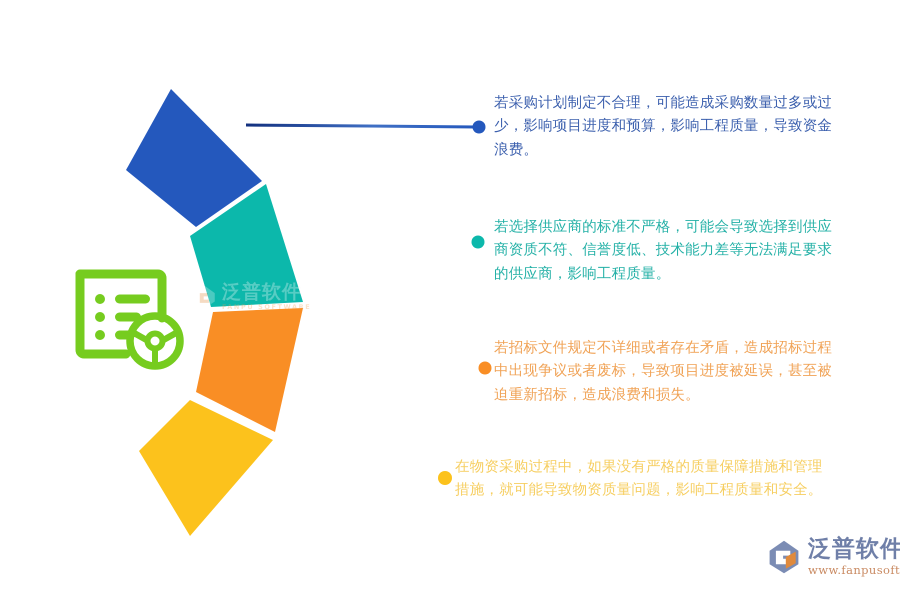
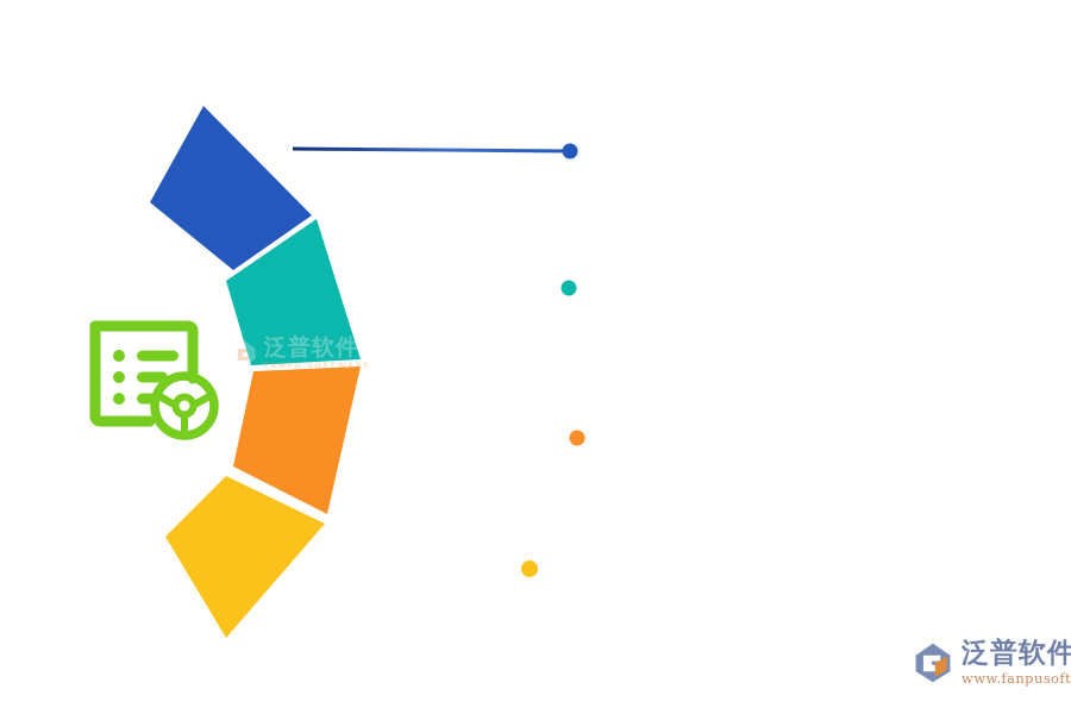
  泛普软件
  FANPU SOFTWARE
- 若采购计划制定不合理，可能造成采购数量过多或过少，影响项目进度和预算，影响工程质量，导致资金浪费。
- 若选择供应商的标准不严格，可能会导致选择到供应商资质不符、信誉度低、技术能力差等无法满足要求的供应商，影响工程质量。
- 若招标文件规定不详细或者存在矛盾，造成招标过程中出现争议或者废标，导致项目进度被延误，甚至被迫重新招标，造成浪费和损失。
- 在物资采购过程中，如果没有严格的质量保障措施和管理措施，就可能导致物资质量问题，影响工程质量和安全。
  泛普软件
  www.fanpusoft
